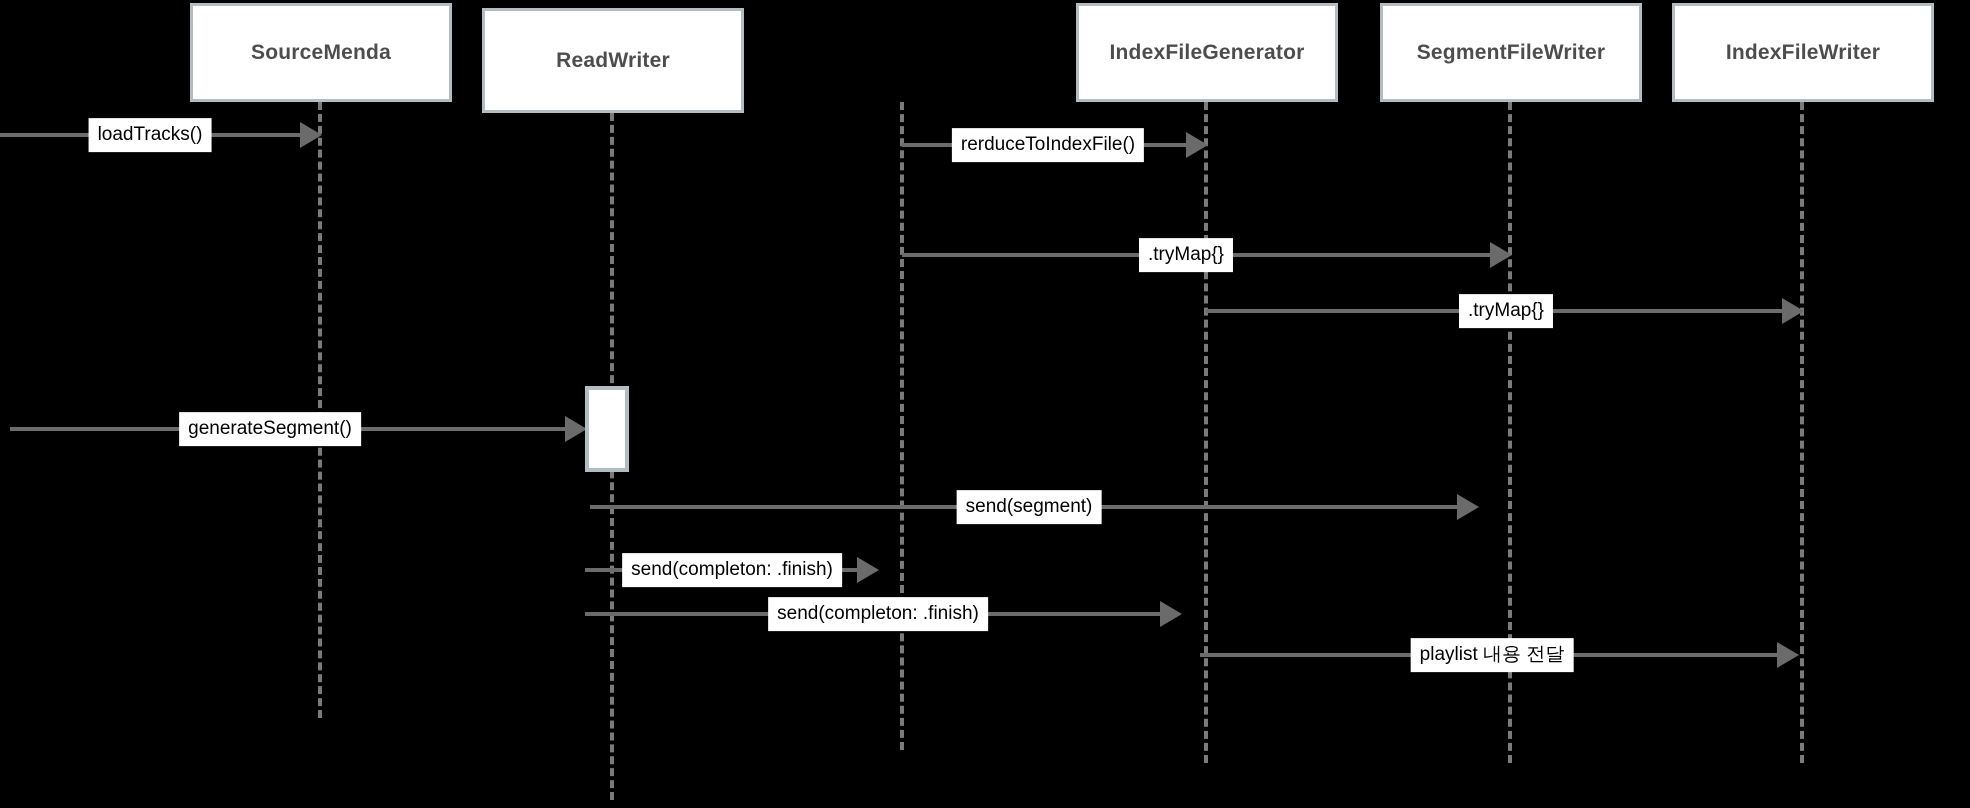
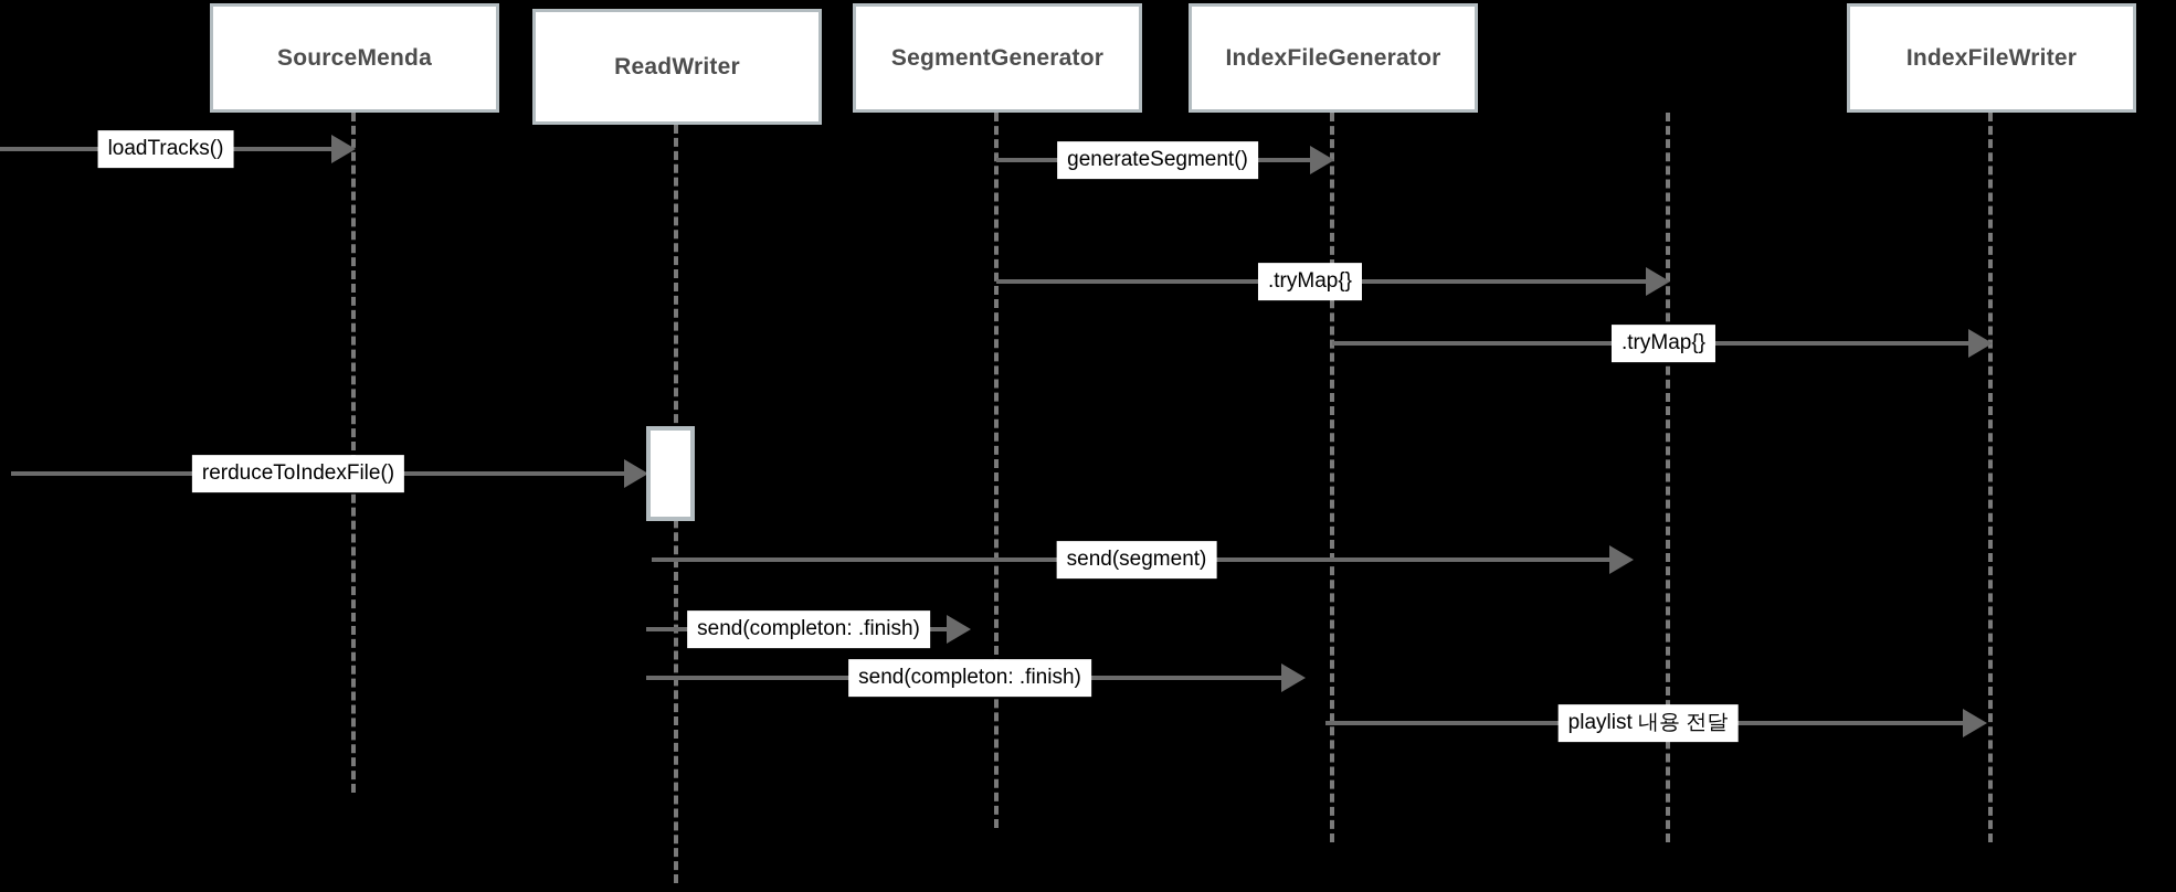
  SourceMenda
  ReadWriter
+ SegmentGenerator
  IndexFileGenerator
- SegmentFileWriter
  IndexFileWriter
  loadTracks()
- rerduceToIndexFile()
+ generateSegment()
  .tryMap{}
  .tryMap{}
- generateSegment()
+ rerduceToIndexFile()
  send(segment)
  send(completon: .finish)
  send(completon: .finish)
  playlist 내용 전달
